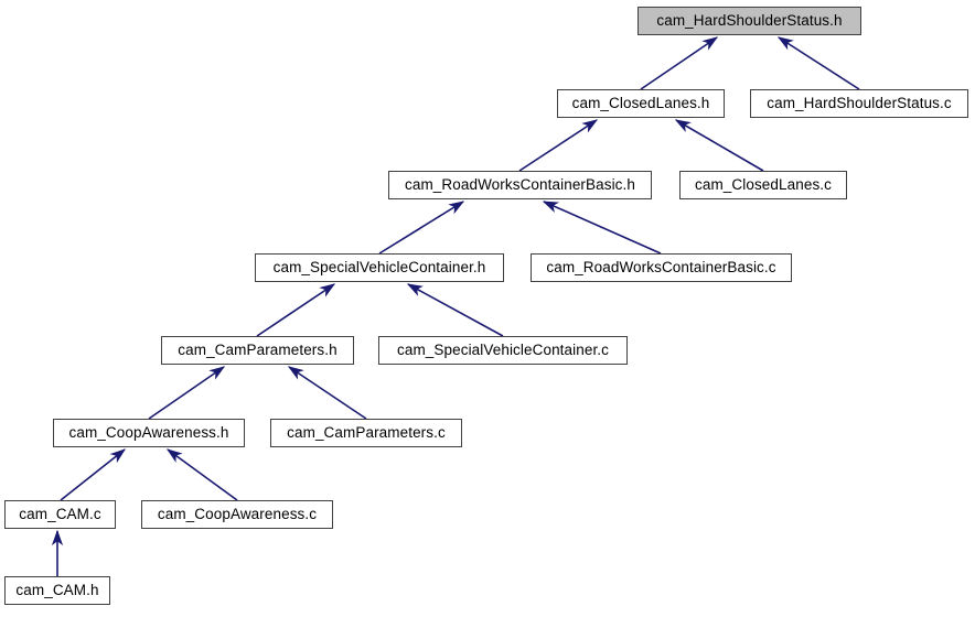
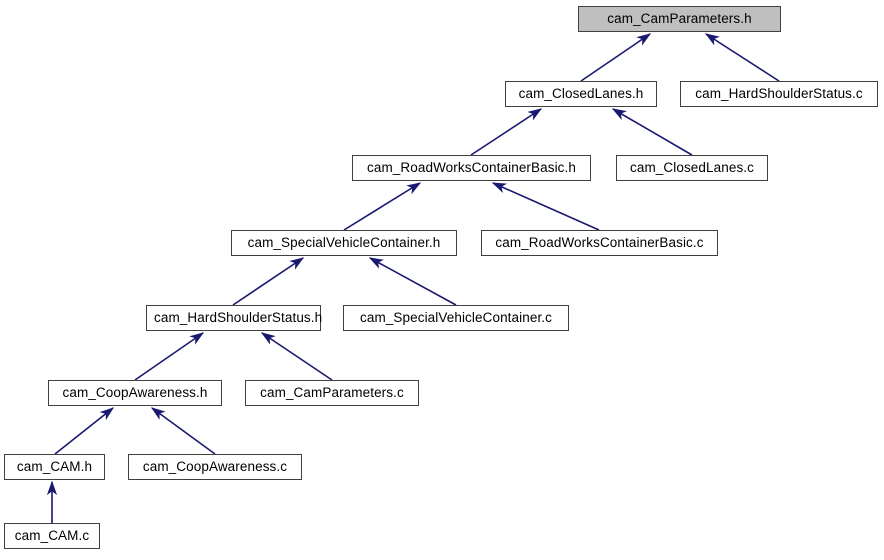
- cam_HardShoulderStatus.h
+ cam_CamParameters.h
  cam_ClosedLanes.h
  cam_HardShoulderStatus.c
  cam_RoadWorksContainerBasic.h
  cam_ClosedLanes.c
  cam_SpecialVehicleContainer.h
  cam_RoadWorksContainerBasic.c
- cam_CamParameters.h
+ cam_HardShoulderStatus.h
  cam_SpecialVehicleContainer.c
  cam_CoopAwareness.h
  cam_CamParameters.c
- cam_CAM.c
+ cam_CAM.h
  cam_CoopAwareness.c
- cam_CAM.h
+ cam_CAM.c
